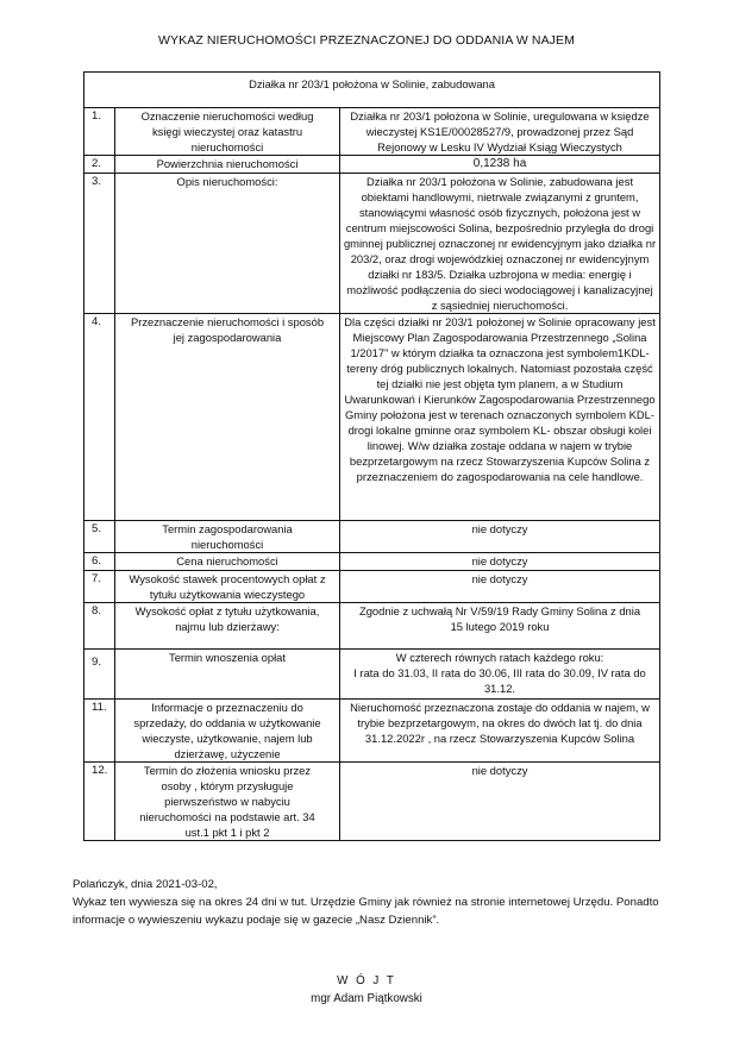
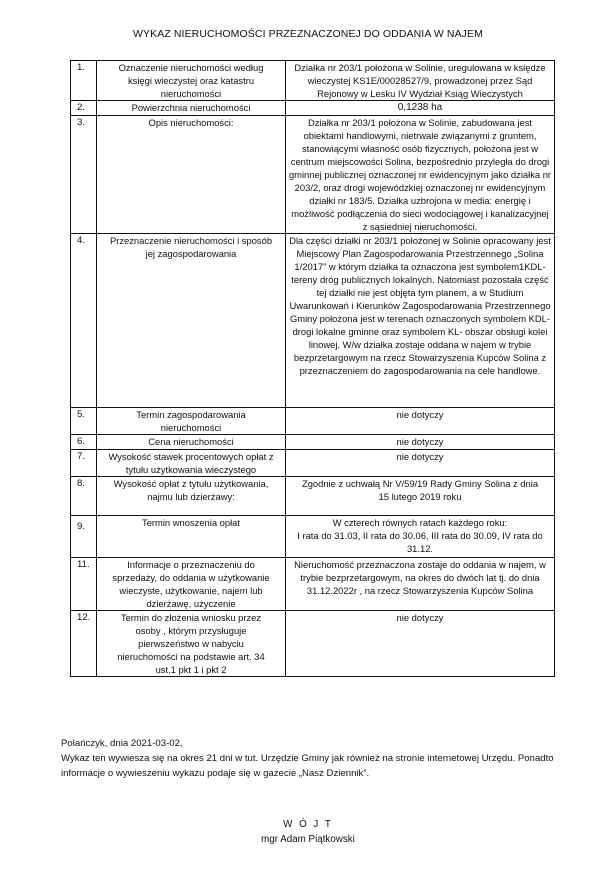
  WYKAZ NIERUCHOMOŚCI PRZEZNACZONEJ DO ODDANIA W NAJEM
- Działka nr 203/1 położona w Solinie, zabudowana
  1.	Oznaczenie nieruchomości według księgi wieczystej oraz katastru nieruchomości	Działka nr 203/1 położona w Solinie, uregulowana w księdze wieczystej KS1E/00028527/9, prowadzonej przez Sąd Rejonowy w Lesku IV Wydział Ksiąg Wieczystych
  2.	Powierzchnia nieruchomości	0,1238 ha
  3.	Opis nieruchomości:	Działka nr 203/1 położona w Solinie, zabudowana jest obiektami handlowymi, nietrwale związanymi z gruntem, stanowiącymi własność osób fizycznych, położona jest w centrum miejscowości Solina, bezpośrednio przyległa do drogi gminnej publicznej oznaczonej nr ewidencyjnym jako działka nr 203/2, oraz drogi wojewódzkiej oznaczonej nr ewidencyjnym działki nr 183/5. Działka uzbrojona w media: energię i możliwość podłączenia do sieci wodociągowej i kanalizacyjnej z sąsiedniej nieruchomości.
  4.	Przeznaczenie nieruchomości i sposób jej zagospodarowania	Dla części działki nr 203/1 położonej w Solinie opracowany jest Miejscowy Plan Zagospodarowania Przestrzennego „Solina 1/2017” w którym działka ta oznaczona jest symbolem1KDL- tereny dróg publicznych lokalnych. Natomiast pozostała część tej działki nie jest objęta tym planem, a w Studium Uwarunkowań i Kierunków Zagospodarowania Przestrzennego Gminy położona jest w terenach oznaczonych symbolem KDL- drogi lokalne gminne oraz symbolem KL- obszar obsługi kolei linowej. W/w działka zostaje oddana w najem w trybie bezprzetargowym na rzecz Stowarzyszenia Kupców Solina z przeznaczeniem do zagospodarowania na cele handlowe.
  5.	Termin zagospodarowania nieruchomości	nie dotyczy
  6.	Cena nieruchomości	nie dotyczy
  7.	Wysokość stawek procentowych opłat z tytułu użytkowania wieczystego	nie dotyczy
  8.	Wysokość opłat z tytułu użytkowania, najmu lub dzierżawy:	Zgodnie z uchwałą Nr V/59/19 Rady Gminy Solina z dnia 15 lutego 2019 roku
  9.	Termin wnoszenia opłat	W czterech równych ratach każdego roku: I rata do 31.03, II rata do 30.06, III rata do 30.09, IV rata do 31.12.
  11.	Informacje o przeznaczeniu do sprzedaży, do oddania w użytkowanie wieczyste, użytkowanie, najem lub dzierżawę, użyczenie	Nieruchomość przeznaczona zostaje do oddania w najem, w trybie bezprzetargowym, na okres do dwóch lat tj. do dnia 31.12.2022r , na rzecz Stowarzyszenia Kupców Solina
  12.	Termin do złożenia wniosku przez osoby , którym przysługuje pierwszeństwo w nabyciu nieruchomości na podstawie art. 34 ust.1 pkt 1 i pkt 2	nie dotyczy
  Polańczyk, dnia 2021-03-02,
- Wykaz ten wywiesza się na okres 24 dni w tut. Urzędzie Gminy jak również na stronie internetowej Urzędu. Ponadto informacje o wywieszeniu wykazu podaje się w gazecie „Nasz Dziennik”.
+ Wykaz ten wywiesza się na okres 21 dni w tut. Urzędzie Gminy jak również na stronie internetowej Urzędu. Ponadto informacje o wywieszeniu wykazu podaje się w gazecie „Nasz Dziennik”.
  W Ó J T
  mgr Adam Piątkowski
